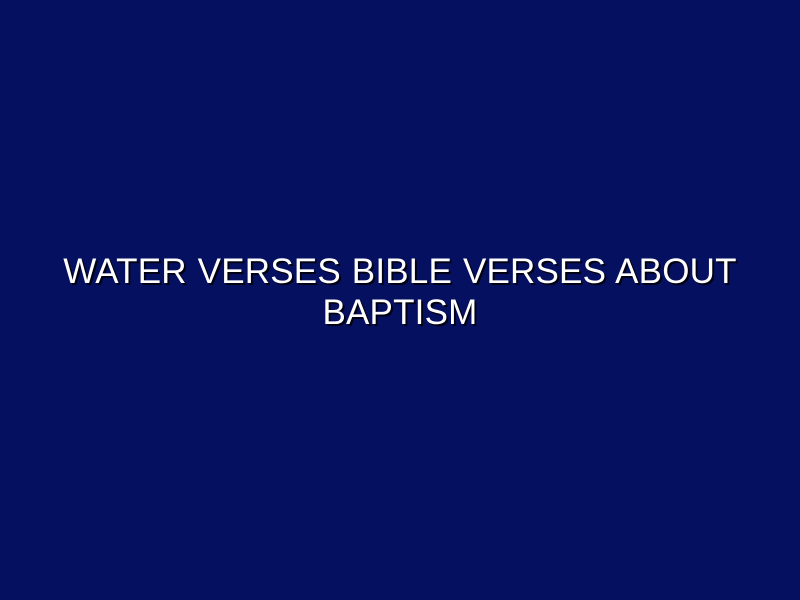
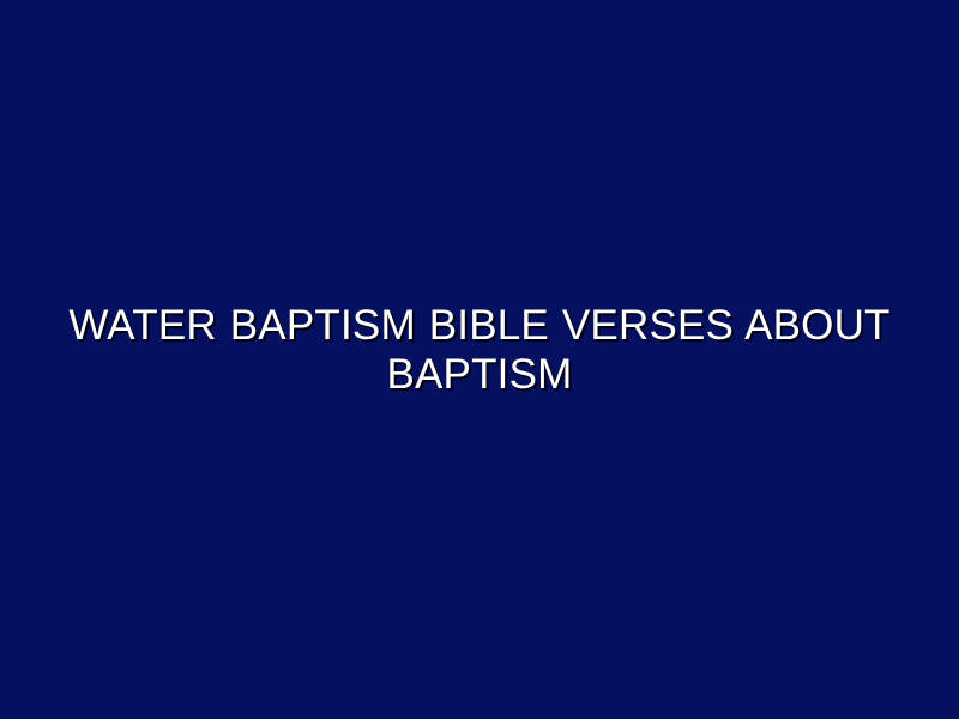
- WATER VERSES BIBLE VERSES ABOUT BAPTISM
+ WATER BAPTISM BIBLE VERSES ABOUT BAPTISM
